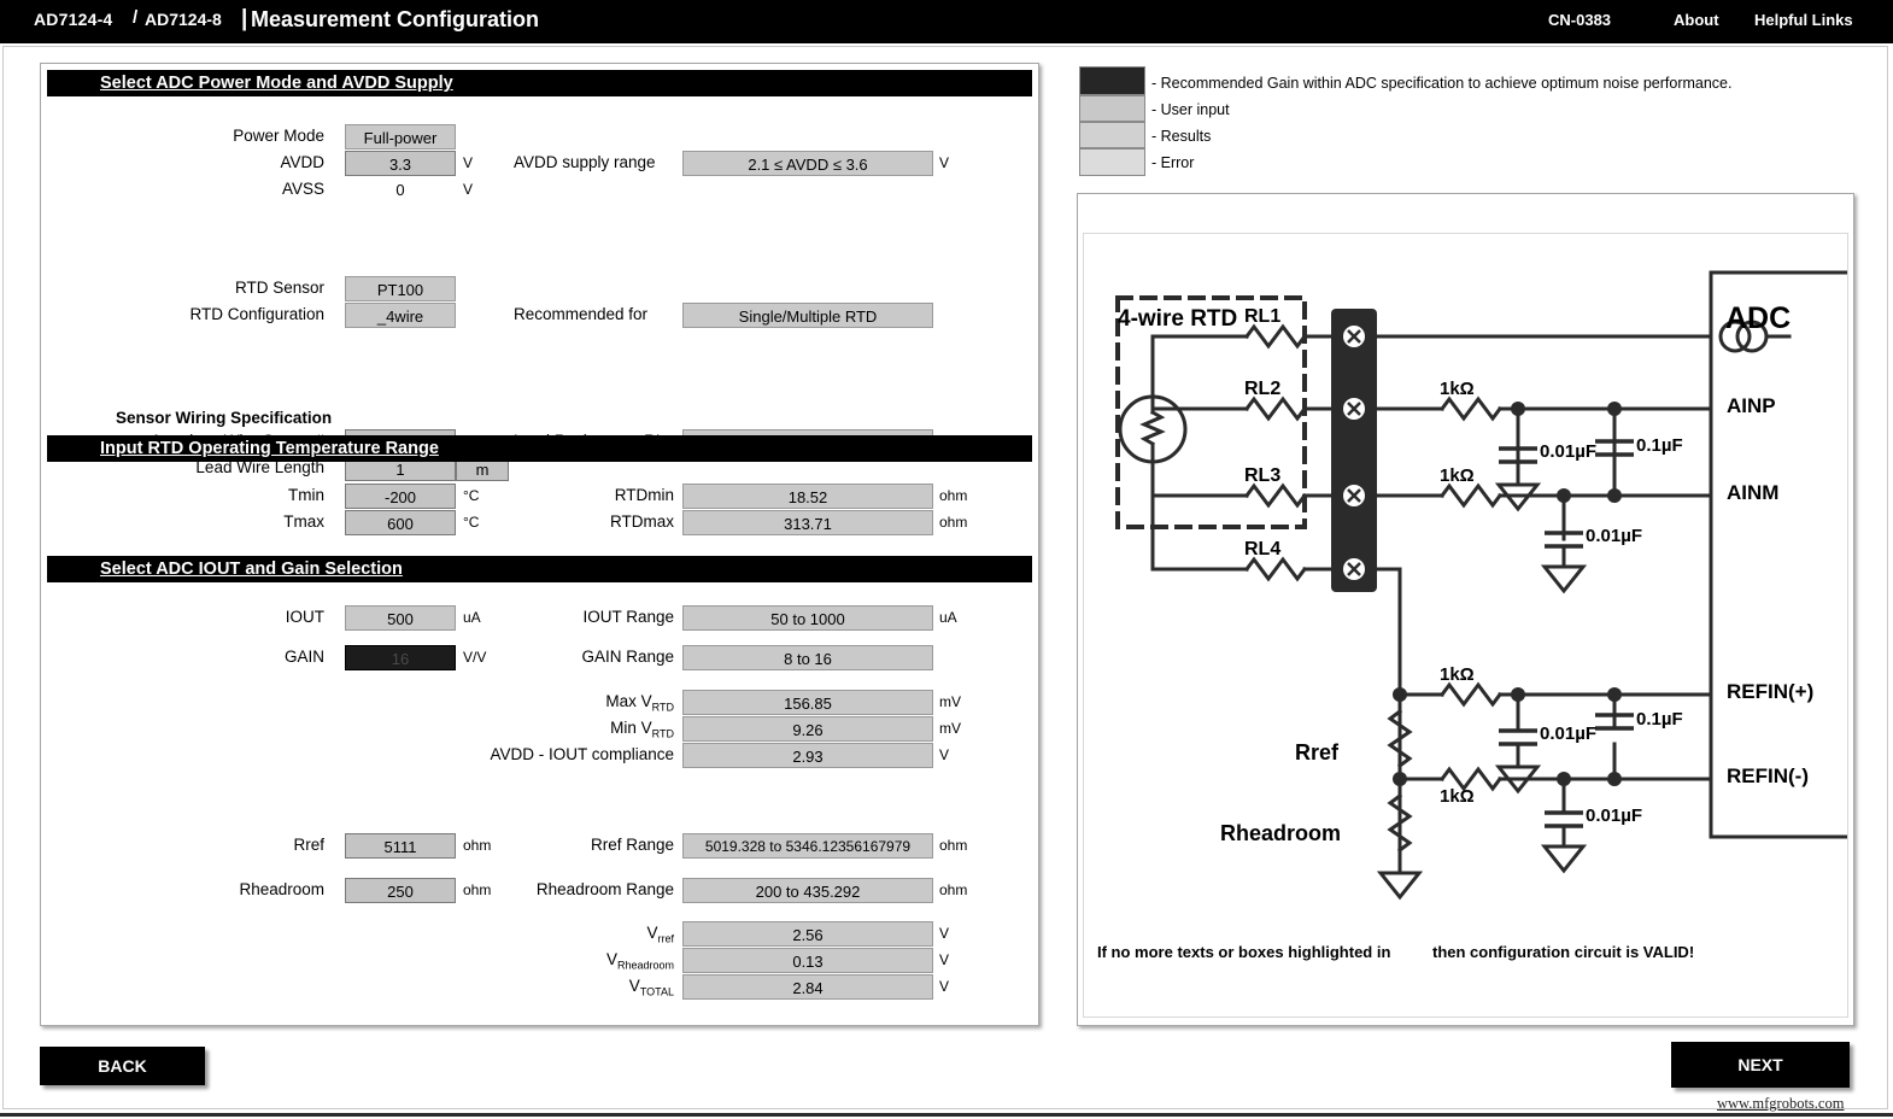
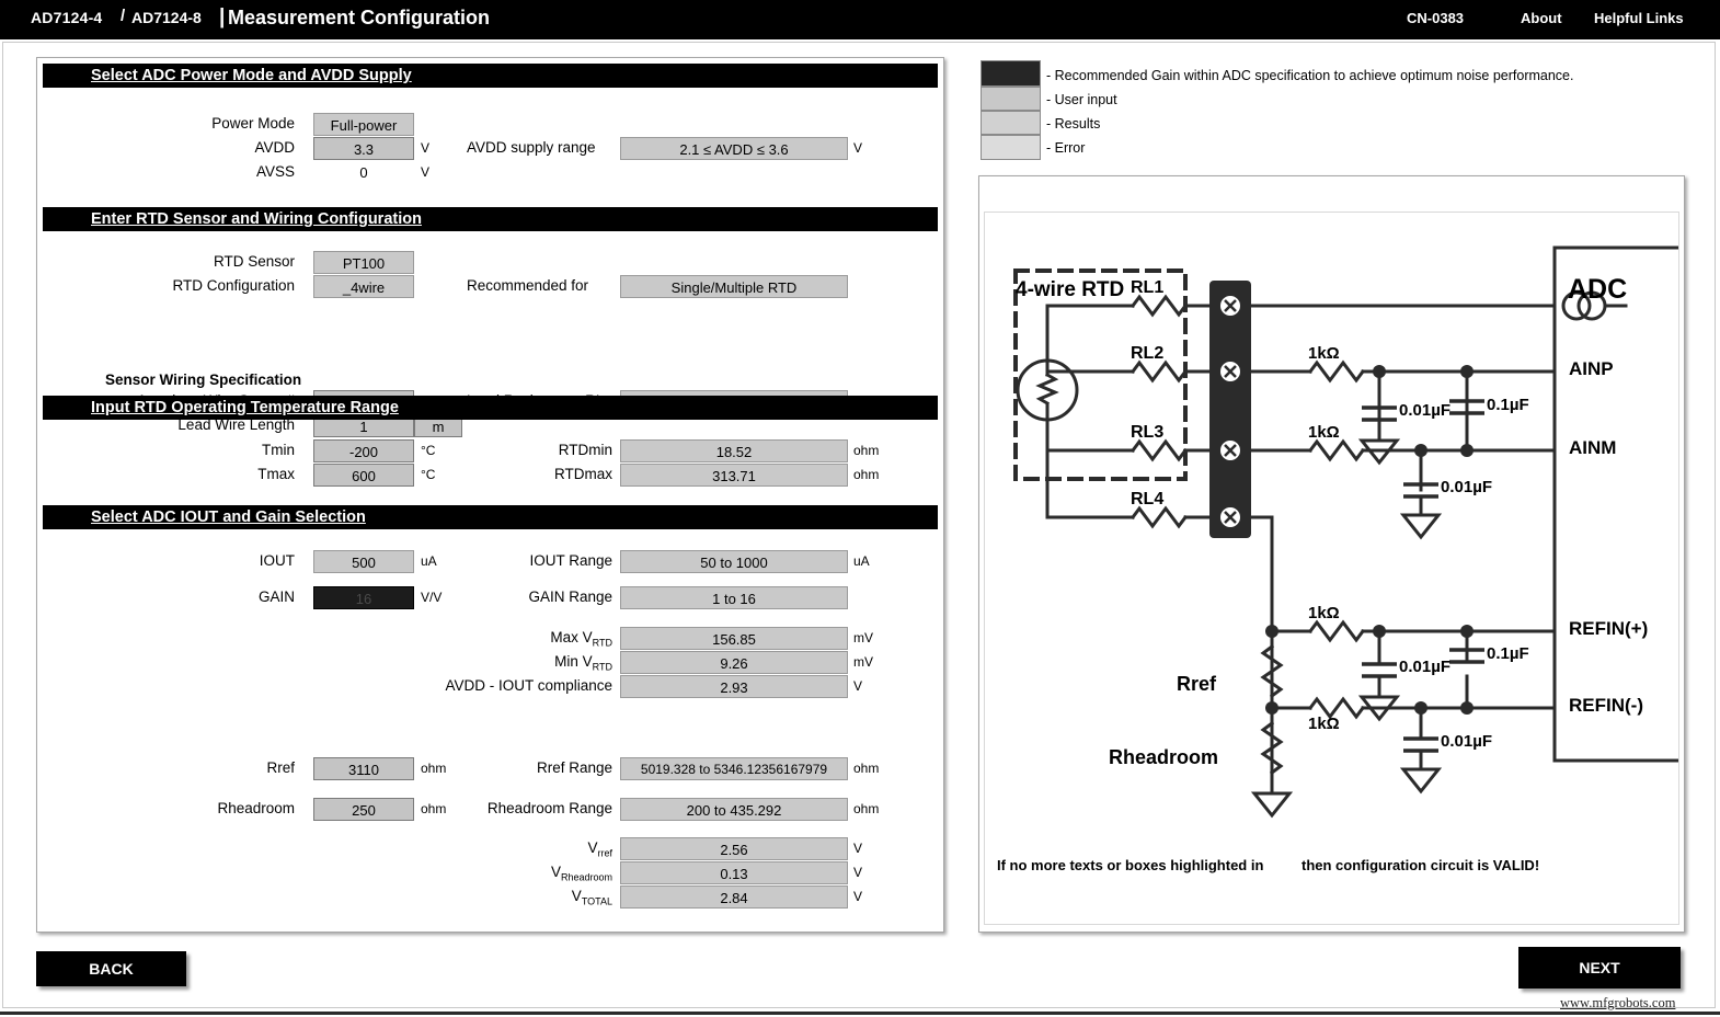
  AD7124-4
  /
  AD7124-8
  |
  Measurement Configuration
  CN-0383
  About
  Helpful Links
  Select ADC Power Mode and AVDD Supply
  Power Mode
  Full-power
  AVDD
  3.3
  V
  AVSS
  0
  V
  AVDD supply range
  2.1 ≤ AVDD ≤ 3.6
  V
+ Enter RTD Sensor and Wiring Configuration
  RTD Sensor
  PT100
  RTD Configuration
  _4wire
  Recommended for
  Single/Multiple RTD
  Sensor Wiring Specification
  Lead Wire Length
  1
  m
  Input RTD Operating Temperature Range
  Tmin
  -200
  °C
  Tmax
  600
  °C
  RTDmin
  18.52
  ohm
  RTDmax
  313.71
  ohm
  Select ADC IOUT and Gain Selection
  IOUT
  500
  uA
  GAIN
  16
  V/V
  IOUT Range
  50 to 1000
  uA
  GAIN Range
- 8 to 16
+ 1 to 16
  Max VRTD
  156.85
  mV
  Min VRTD
  9.26
  mV
  AVDD - IOUT compliance
  2.93
  V
  Rref
- 5111
+ 3110
  ohm
  Rref Range
  5019.328 to 5346.12356167979
  ohm
  Rheadroom
  250
  ohm
  Rheadroom Range
  200 to 435.292
  ohm
  Vrref
  2.56
  V
  VRheadroom
  0.13
  V
  VTOTAL
  2.84
  V
  - Recommended Gain within ADC specification to achieve optimum noise performance.
  - User input
  - Results
  - Error
  4-wire RTD
  ADC
  RL1
  RL2
  RL3
  RL4
  1kΩ
  1kΩ
  1kΩ
  1kΩ
  0.01µF
  0.1µF
  0.01µF
  0.01µF
  0.1µF
  0.01µF
  AINP
  AINM
  REFIN(+)
  REFIN(-)
  Rref
  Rheadroom
  If no more texts or boxes highlighted in
  then configuration circuit is VALID!
  BACK
  NEXT
  www.mfgrobots.com
